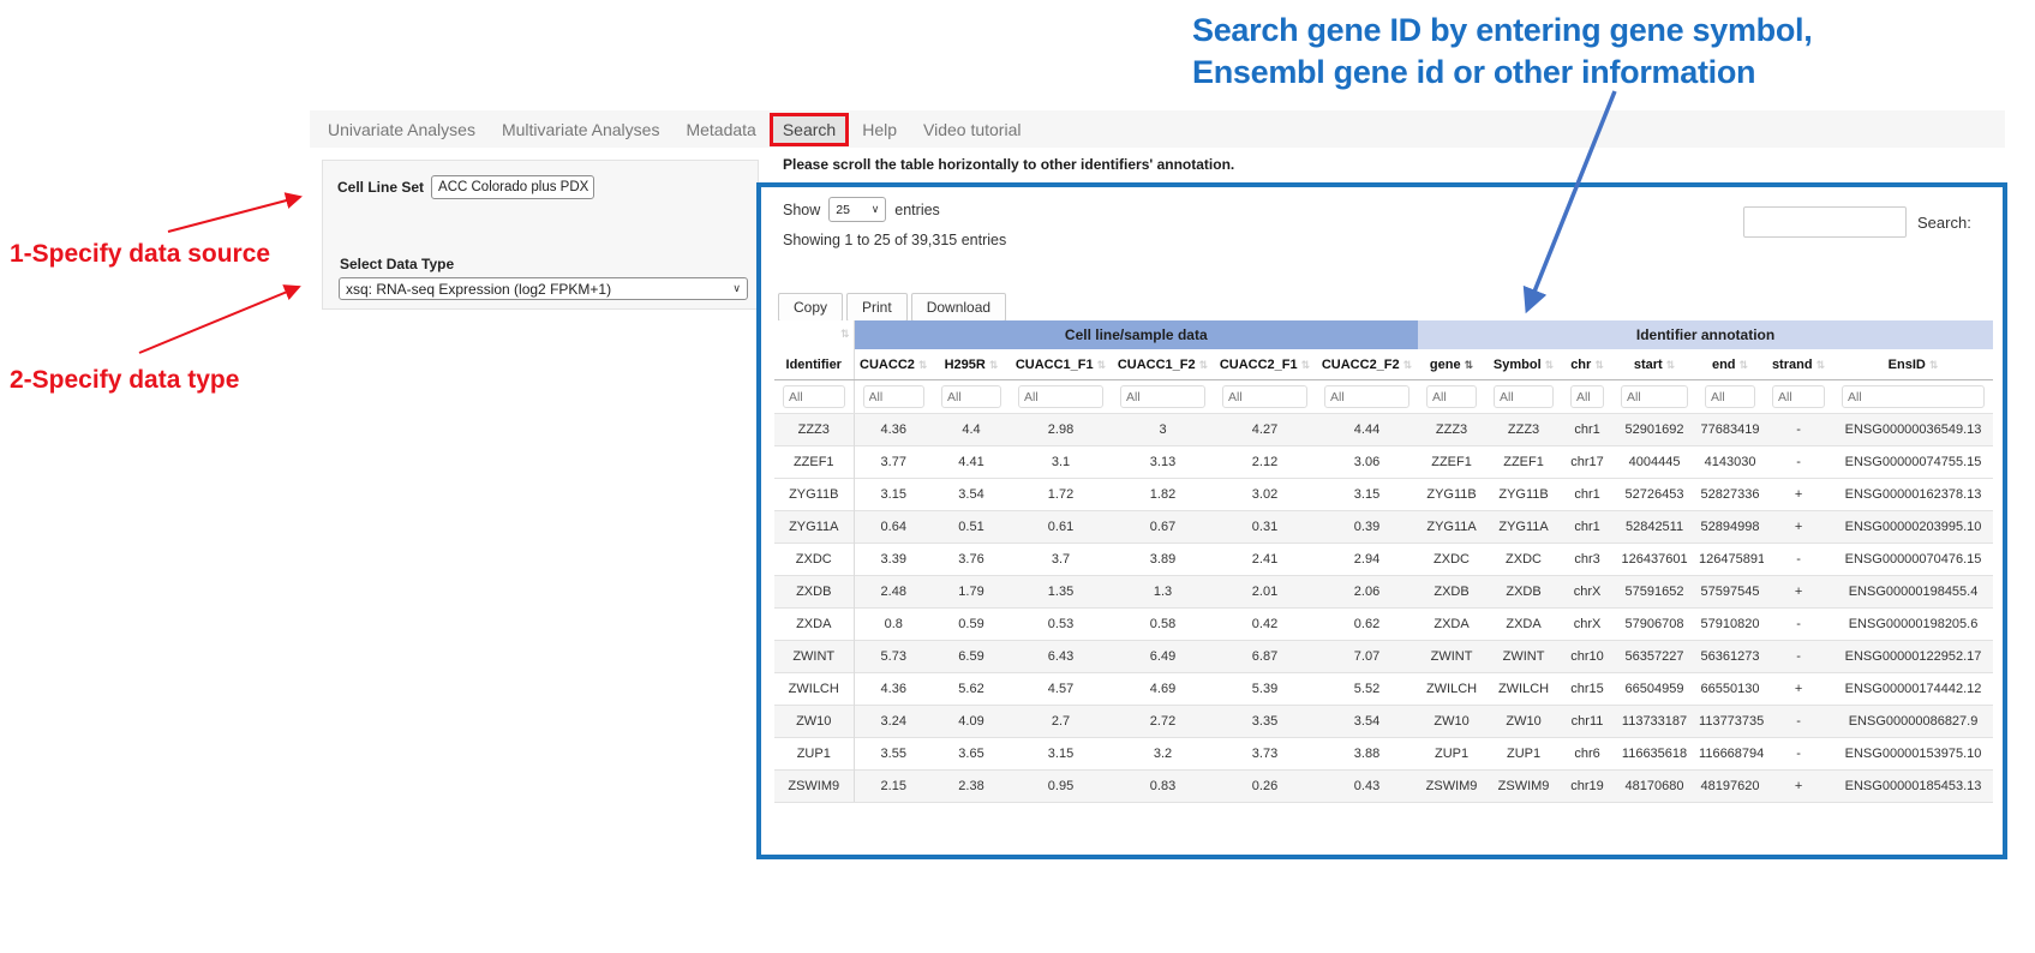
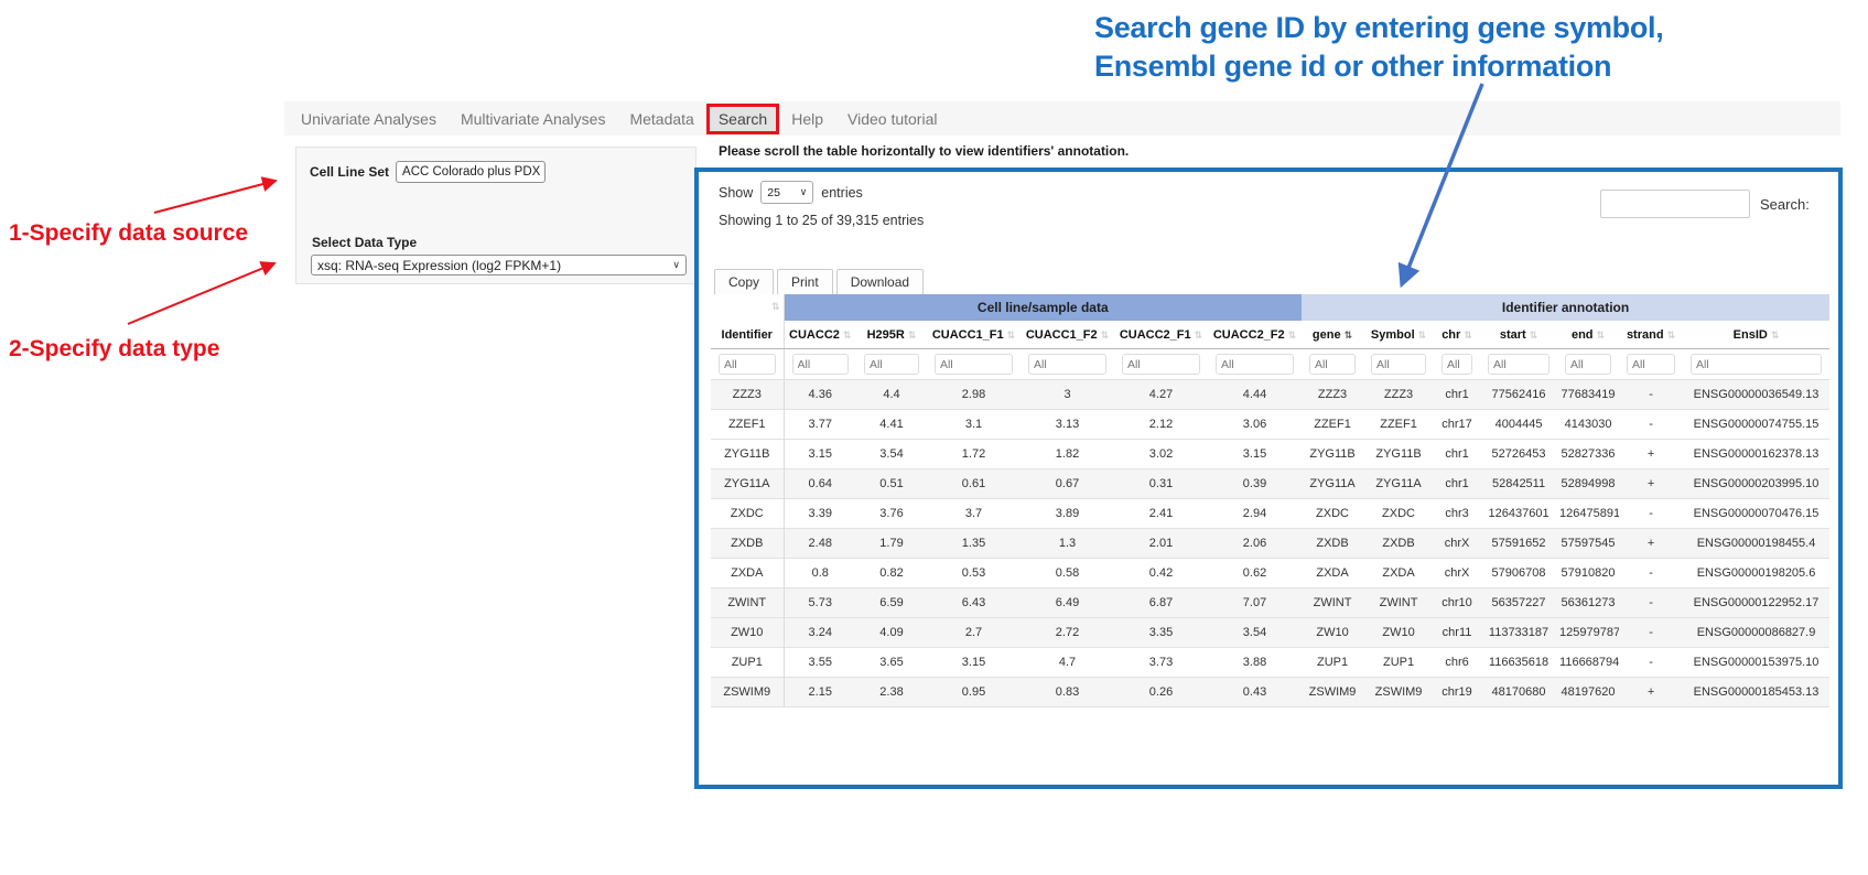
  Search gene ID by entering gene symbol,
  Ensembl gene id or other information
  1-Specify data source
  2-Specify data type
  Univariate Analyses
  Multivariate Analyses
  Metadata
  Search
  Help
  Video tutorial
  Cell Line Set
  ACC Colorado plus PDX
  Select Data Type
  xsq: RNA-seq Expression (log2 FPKM+1)
  ∨
- Please scroll the table horizontally to other identifiers' annotation.
+ Please scroll the table horizontally to view identifiers' annotation.
  Show
  25
  ∨
  entries
  Showing 1 to 25 of 39,315 entries
  Search:
  Copy
  Print
  Download
  ⇅	Cell line/sample data	Identifier annotation
  Identifier	CUACC2 ⇅	H295R ⇅	CUACC1_F1 ⇅	CUACC1_F2 ⇅	CUACC2_F1 ⇅	CUACC2_F2 ⇅	gene ⇅	Symbol ⇅	chr ⇅	start ⇅	end ⇅	strand ⇅	EnsID ⇅
  All	All	All	All	All	All	All	All	All	All	All	All	All	All
- ZZZ3	4.36	4.4	2.98	3	4.27	4.44	ZZZ3	ZZZ3	chr1	52901692	77683419	-	ENSG00000036549.13
+ ZZZ3	4.36	4.4	2.98	3	4.27	4.44	ZZZ3	ZZZ3	chr1	77562416	77683419	-	ENSG00000036549.13
  ZZEF1	3.77	4.41	3.1	3.13	2.12	3.06	ZZEF1	ZZEF1	chr17	4004445	4143030	-	ENSG00000074755.15
  ZYG11B	3.15	3.54	1.72	1.82	3.02	3.15	ZYG11B	ZYG11B	chr1	52726453	52827336	+	ENSG00000162378.13
  ZYG11A	0.64	0.51	0.61	0.67	0.31	0.39	ZYG11A	ZYG11A	chr1	52842511	52894998	+	ENSG00000203995.10
  ZXDC	3.39	3.76	3.7	3.89	2.41	2.94	ZXDC	ZXDC	chr3	126437601	126475891	-	ENSG00000070476.15
  ZXDB	2.48	1.79	1.35	1.3	2.01	2.06	ZXDB	ZXDB	chrX	57591652	57597545	+	ENSG00000198455.4
- ZXDA	0.8	0.59	0.53	0.58	0.42	0.62	ZXDA	ZXDA	chrX	57906708	57910820	-	ENSG00000198205.6
+ ZXDA	0.8	0.82	0.53	0.58	0.42	0.62	ZXDA	ZXDA	chrX	57906708	57910820	-	ENSG00000198205.6
  ZWINT	5.73	6.59	6.43	6.49	6.87	7.07	ZWINT	ZWINT	chr10	56357227	56361273	-	ENSG00000122952.17
- ZWILCH	4.36	5.62	4.57	4.69	5.39	5.52	ZWILCH	ZWILCH	chr15	66504959	66550130	+	ENSG00000174442.12
- ZW10	3.24	4.09	2.7	2.72	3.35	3.54	ZW10	ZW10	chr11	113733187	113773735	-	ENSG00000086827.9
+ ZW10	3.24	4.09	2.7	2.72	3.35	3.54	ZW10	ZW10	chr11	113733187	125979787	-	ENSG00000086827.9
- ZUP1	3.55	3.65	3.15	3.2	3.73	3.88	ZUP1	ZUP1	chr6	116635618	116668794	-	ENSG00000153975.10
+ ZUP1	3.55	3.65	3.15	4.7	3.73	3.88	ZUP1	ZUP1	chr6	116635618	116668794	-	ENSG00000153975.10
  ZSWIM9	2.15	2.38	0.95	0.83	0.26	0.43	ZSWIM9	ZSWIM9	chr19	48170680	48197620	+	ENSG00000185453.13
